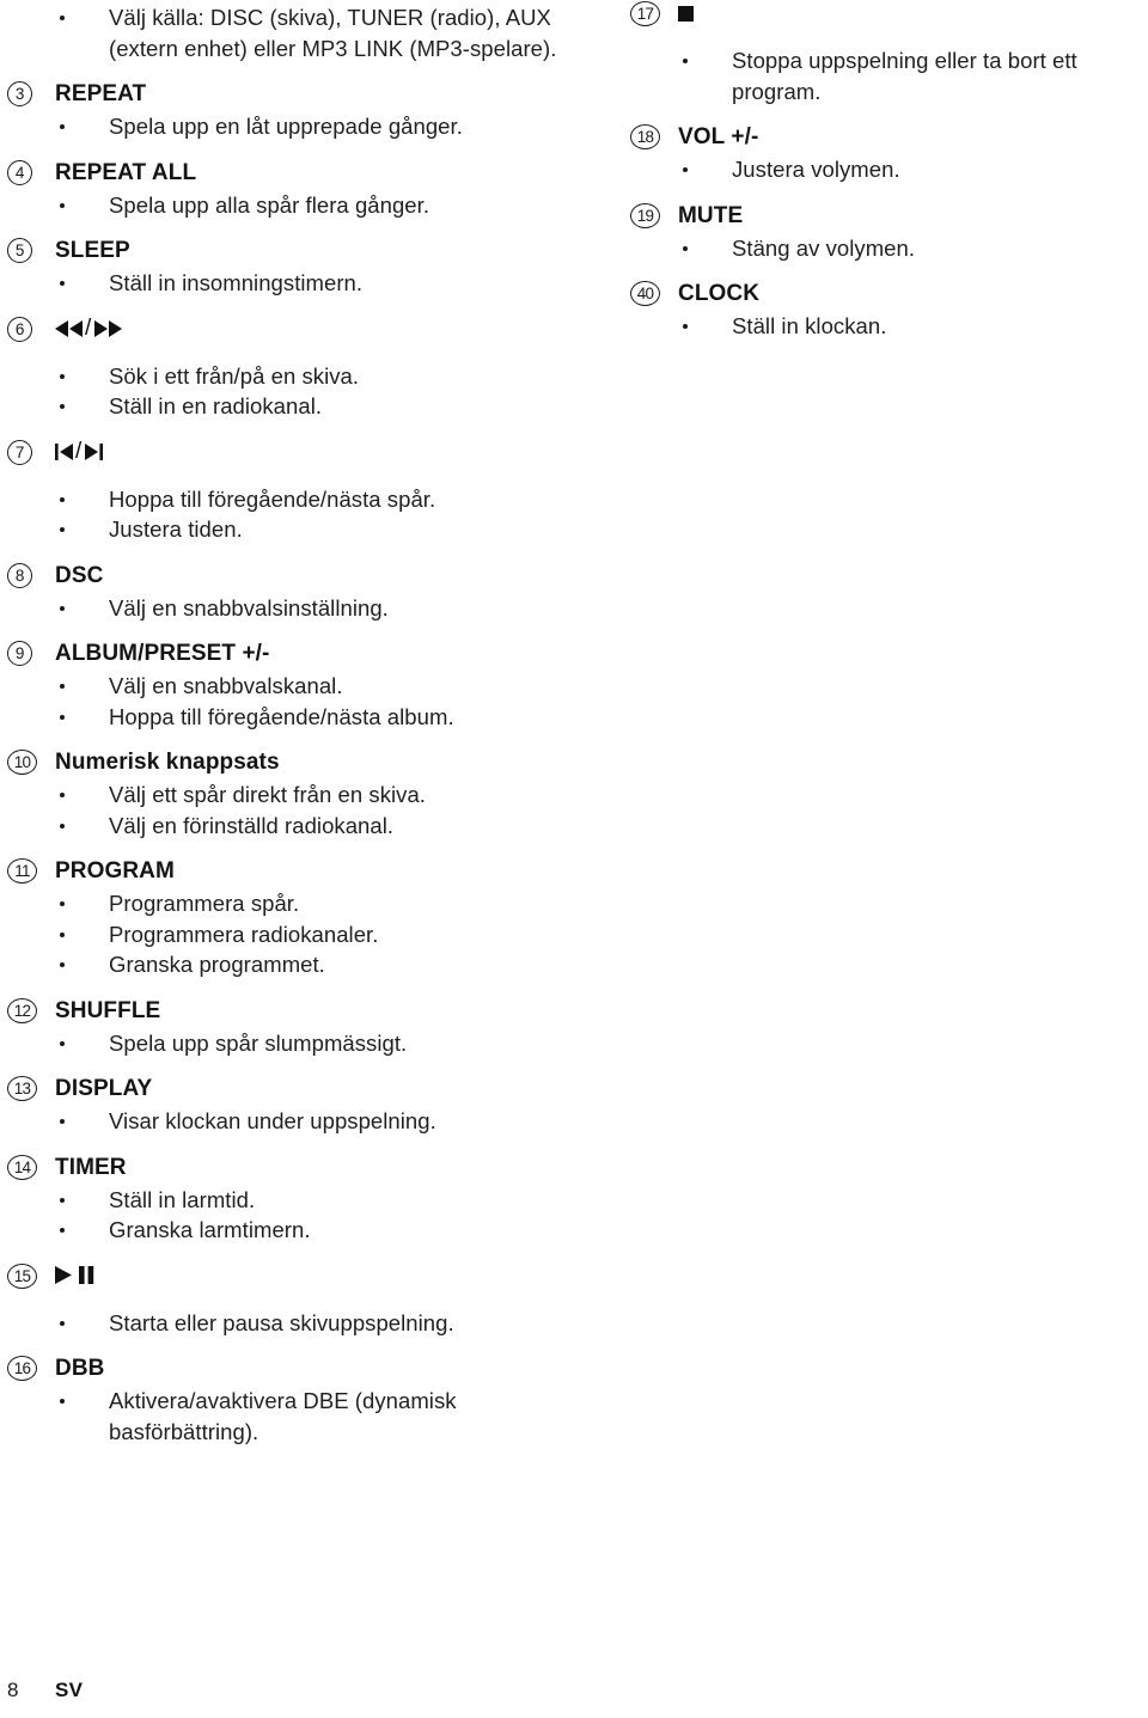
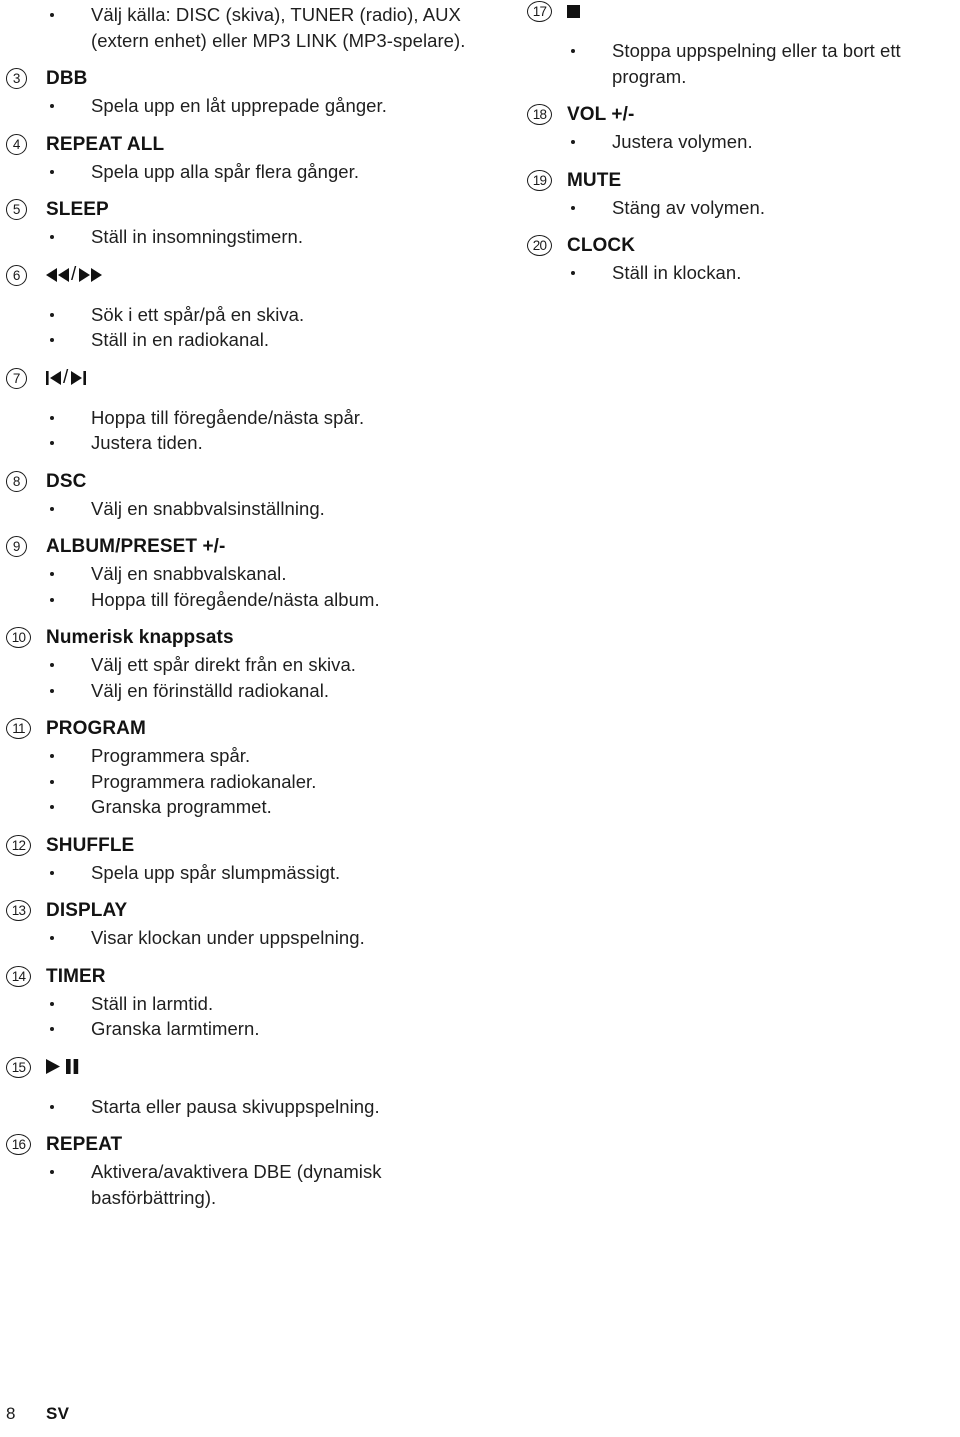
  Välj källa: DISC (skiva), TUNER (radio), AUX (extern enhet) eller MP3 LINK (MP3-spelare).
  3
- REPEAT
+ DBB
  Spela upp en låt upprepade gånger.
  4
  REPEAT ALL
  Spela upp alla spår flera gånger.
  5
  SLEEP
  Ställ in insomningstimern.
  6
  /
- Sök i ett från/på en skiva.
+ Sök i ett spår/på en skiva.
  Ställ in en radiokanal.
  7
  /
  Hoppa till föregående/nästa spår.
  Justera tiden.
  8
  DSC
  Välj en snabbvalsinställning.
  9
  ALBUM/PRESET +/-
  Välj en snabbvalskanal.
  Hoppa till föregående/nästa album.
  10
  Numerisk knappsats
  Välj ett spår direkt från en skiva.
  Välj en förinställd radiokanal.
  11
  PROGRAM
  Programmera spår.
  Programmera radiokanaler.
  Granska programmet.
  12
  SHUFFLE
  Spela upp spår slumpmässigt.
  13
  DISPLAY
  Visar klockan under uppspelning.
  14
  TIMER
  Ställ in larmtid.
  Granska larmtimern.
  15
  Starta eller pausa skivuppspelning.
  16
- DBB
+ REPEAT
  Aktivera/avaktivera DBE (dynamisk basförbättring).
  17
  Stoppa uppspelning eller ta bort ett program.
  18
  VOL +/-
  Justera volymen.
  19
  MUTE
  Stäng av volymen.
- 40
+ 20
  CLOCK
  Ställ in klockan.
  8
  SV
